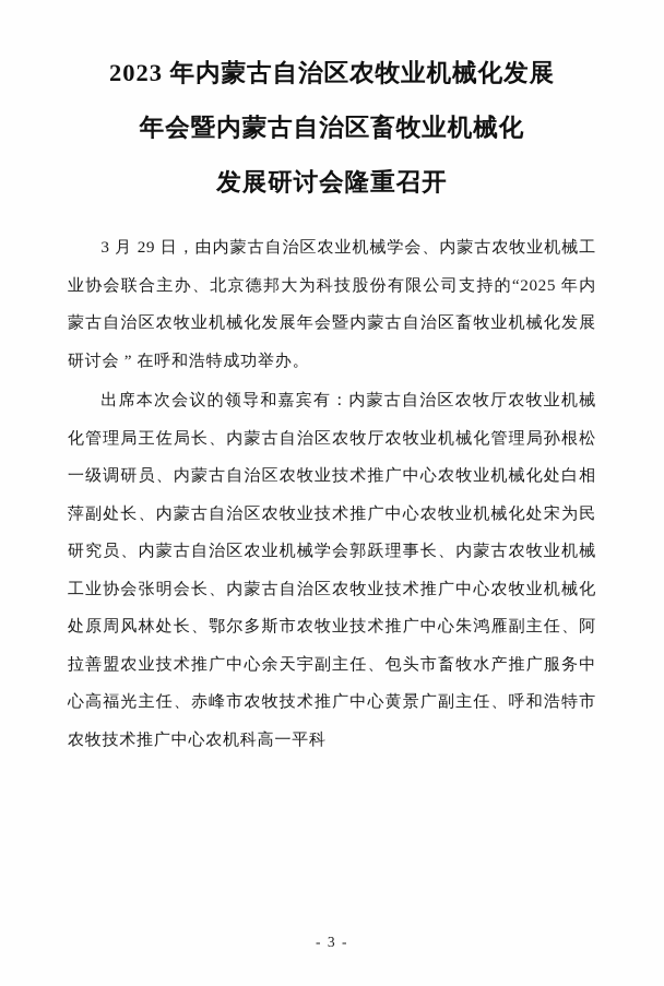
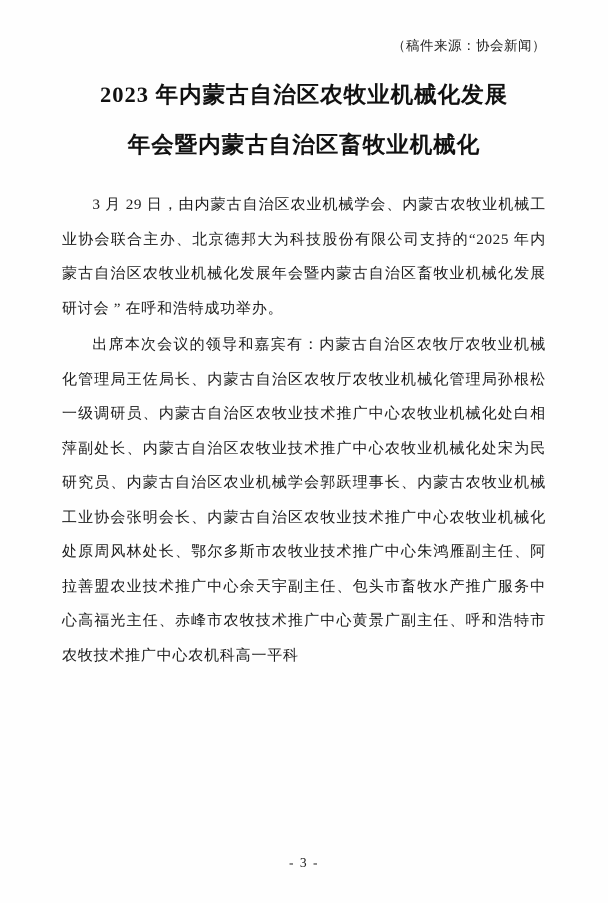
+ （稿件来源：协会新闻）
  2023 年内蒙古自治区农牧业机械化发展
  年会暨内蒙古自治区畜牧业机械化
- 发展研讨会隆重召开
  3 月 29 日，由内蒙古自治区农业机械学会、内蒙古农牧业机械工业协会联合主办、北京德邦大为科技股份有限公司支持的“2025 年内蒙古自治区农牧业机械化发展年会暨内蒙古自治区畜牧业机械化发展研讨会 ” 在呼和浩特成功举办。
  出席本次会议的领导和嘉宾有：内蒙古自治区农牧厅农牧业机械化管理局王佐局长、内蒙古自治区农牧厅农牧业机械化管理局孙根松一级调研员、内蒙古自治区农牧业技术推广中心农牧业机械化处白相萍副处长、内蒙古自治区农牧业技术推广中心农牧业机械化处宋为民研究员、内蒙古自治区农业机械学会郭跃理事长、内蒙古农牧业机械工业协会张明会长、内蒙古自治区农牧业技术推广中心农牧业机械化处原周风林处长、鄂尔多斯市农牧业技术推广中心朱鸿雁副主任、阿拉善盟农业技术推广中心余天宇副主任、包头市畜牧水产推广服务中心高福光主任、赤峰市农牧技术推广中心黄景广副主任、呼和浩特市农牧技术推广中心农机科高一平科
  - 3 -
